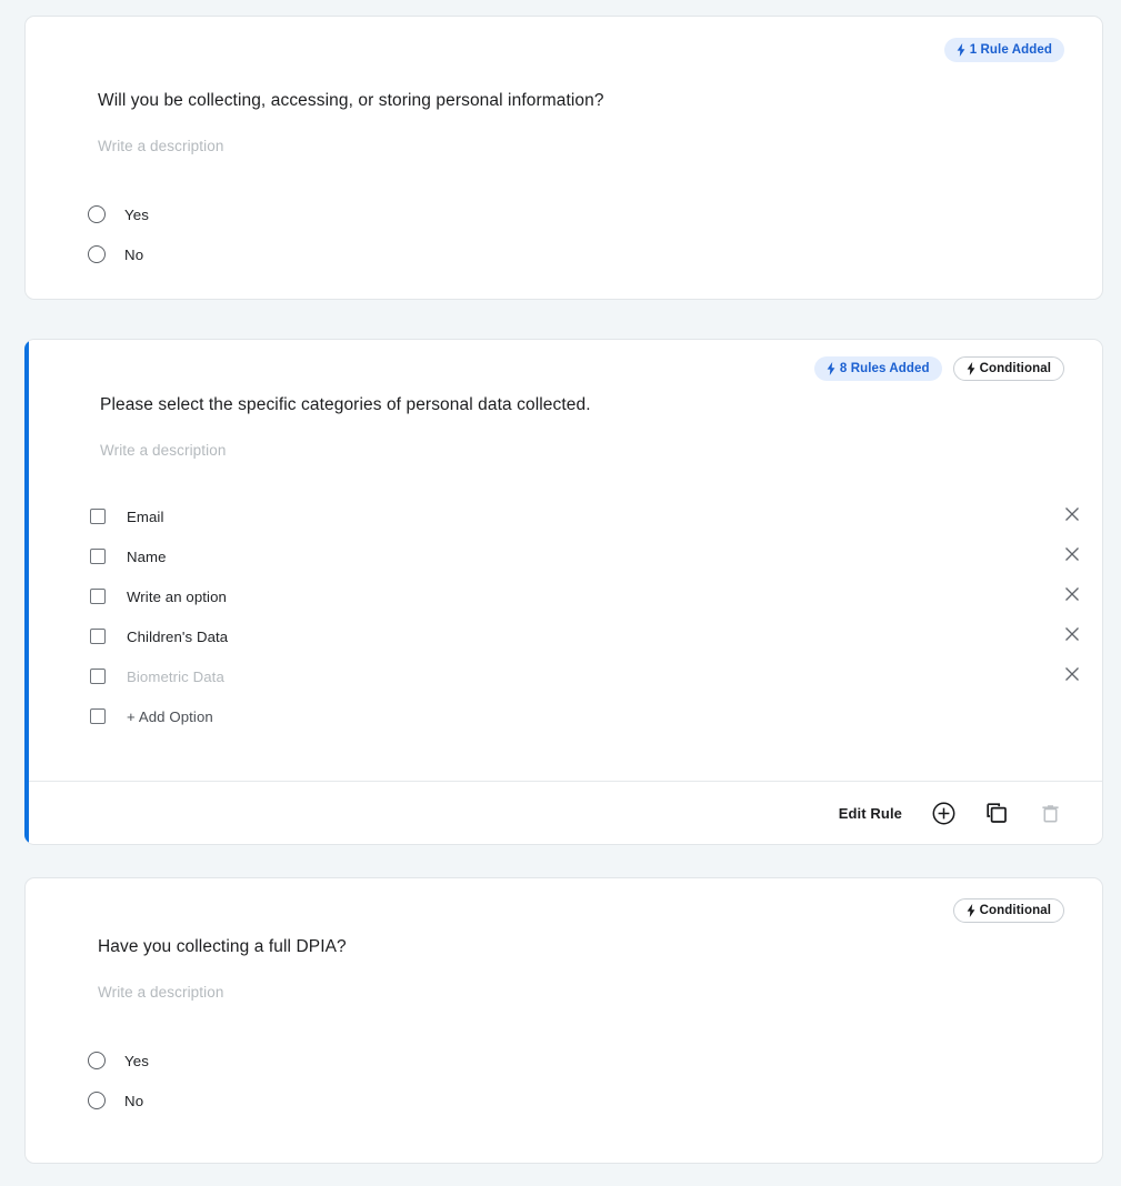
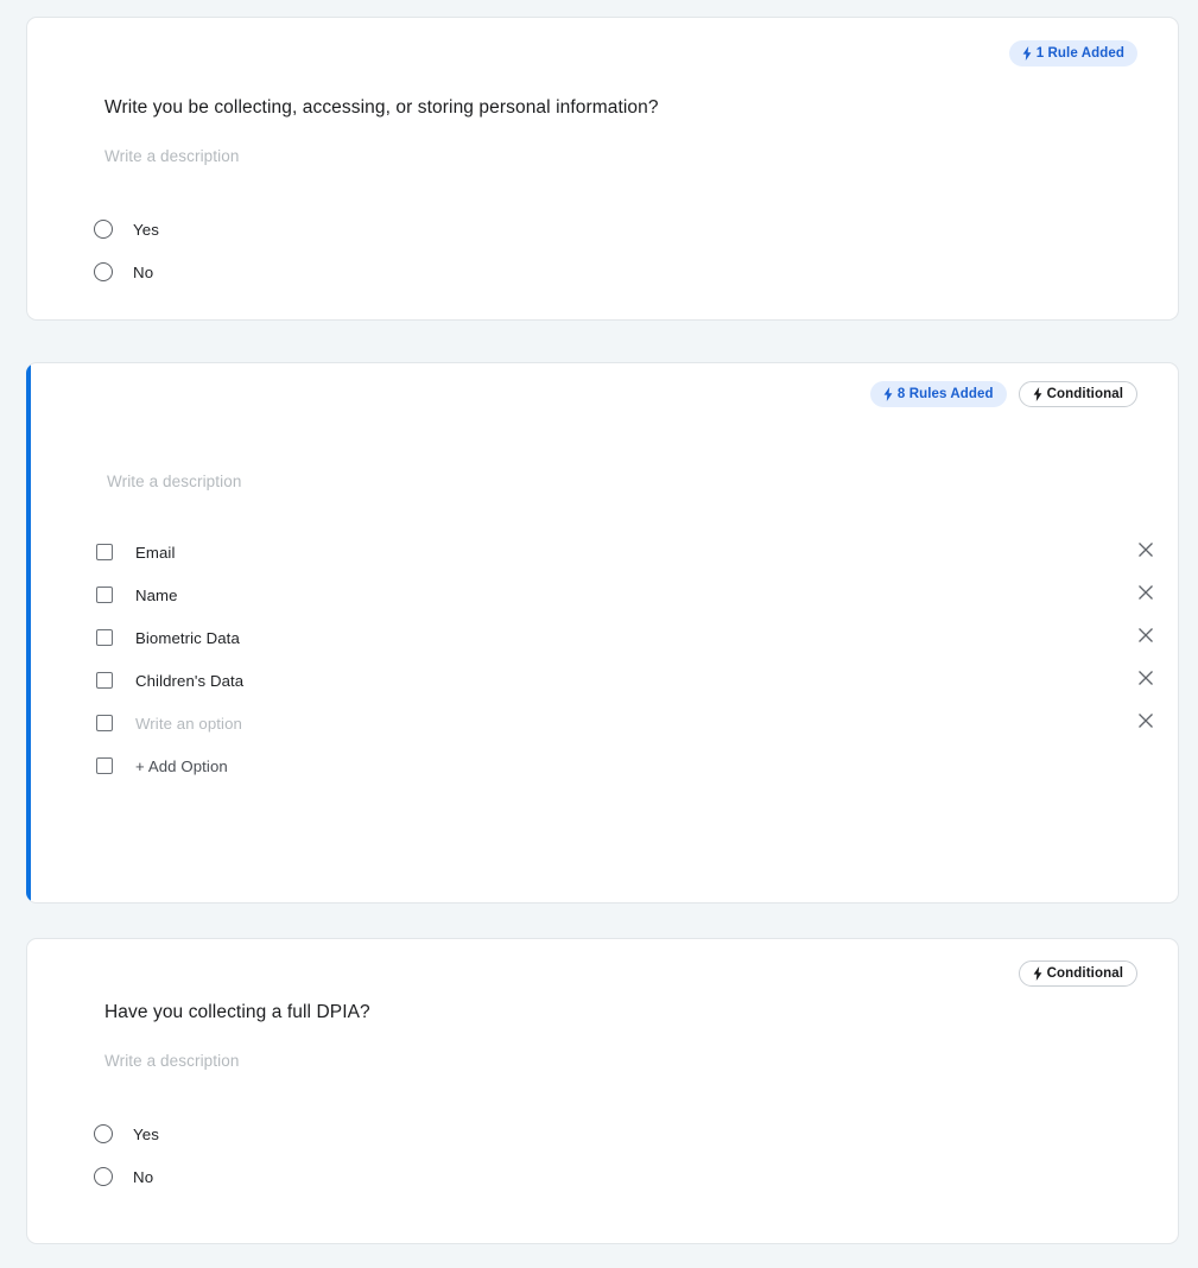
  1 Rule Added
- Will you be collecting, accessing, or storing personal information?
+ Write you be collecting, accessing, or storing personal information?
  Write a description
  Yes
  No
  8 Rules Added
  Conditional
- Please select the specific categories of personal data collected.
  Write a description
  Email
  Name
- Write an option
+ Biometric Data
  Children's Data
- Biometric Data
+ Write an option
  + Add Option
- Edit Rule
  Conditional
  Have you collecting a full DPIA?
  Write a description
  Yes
  No
